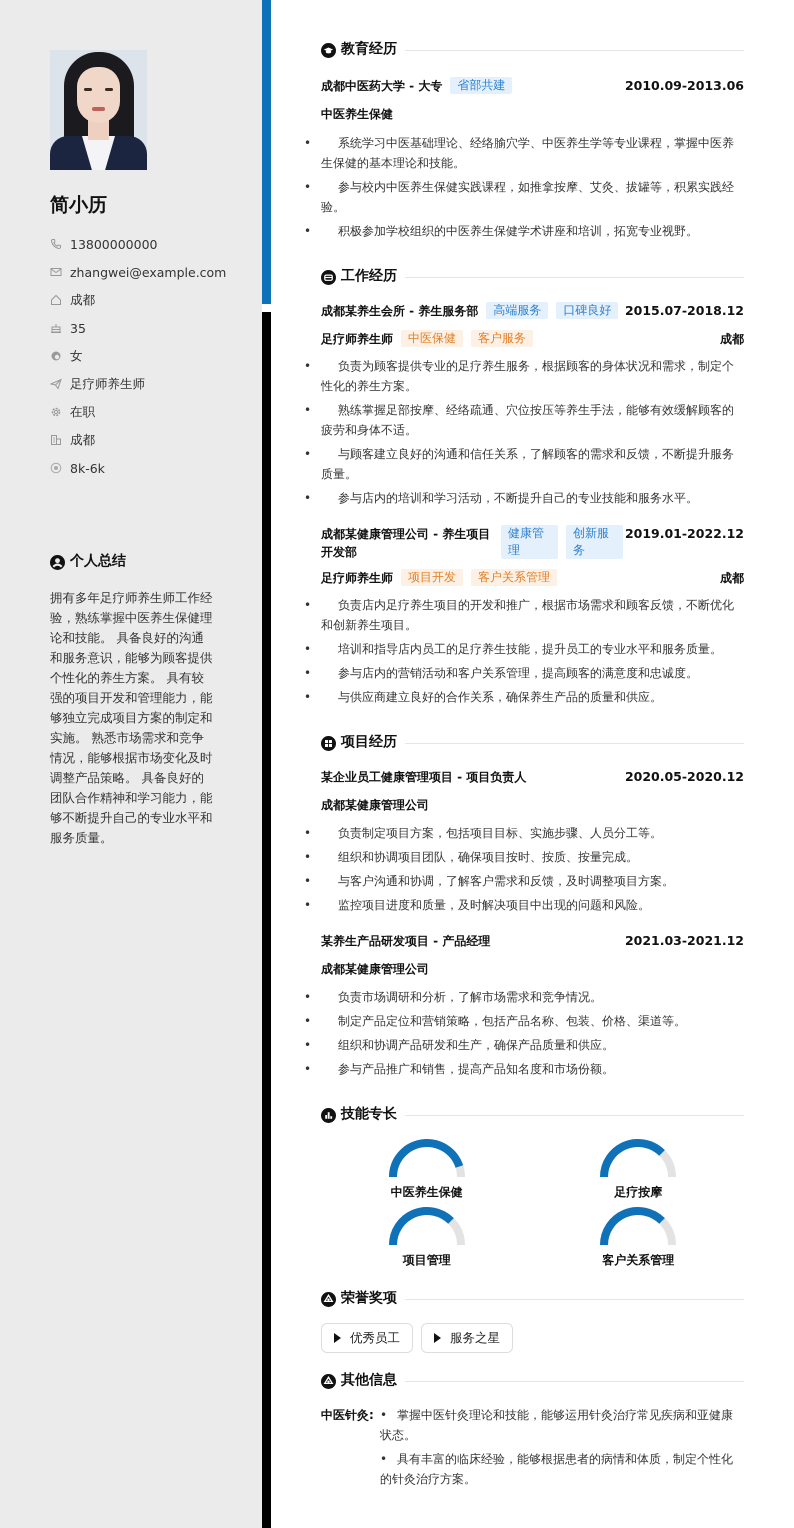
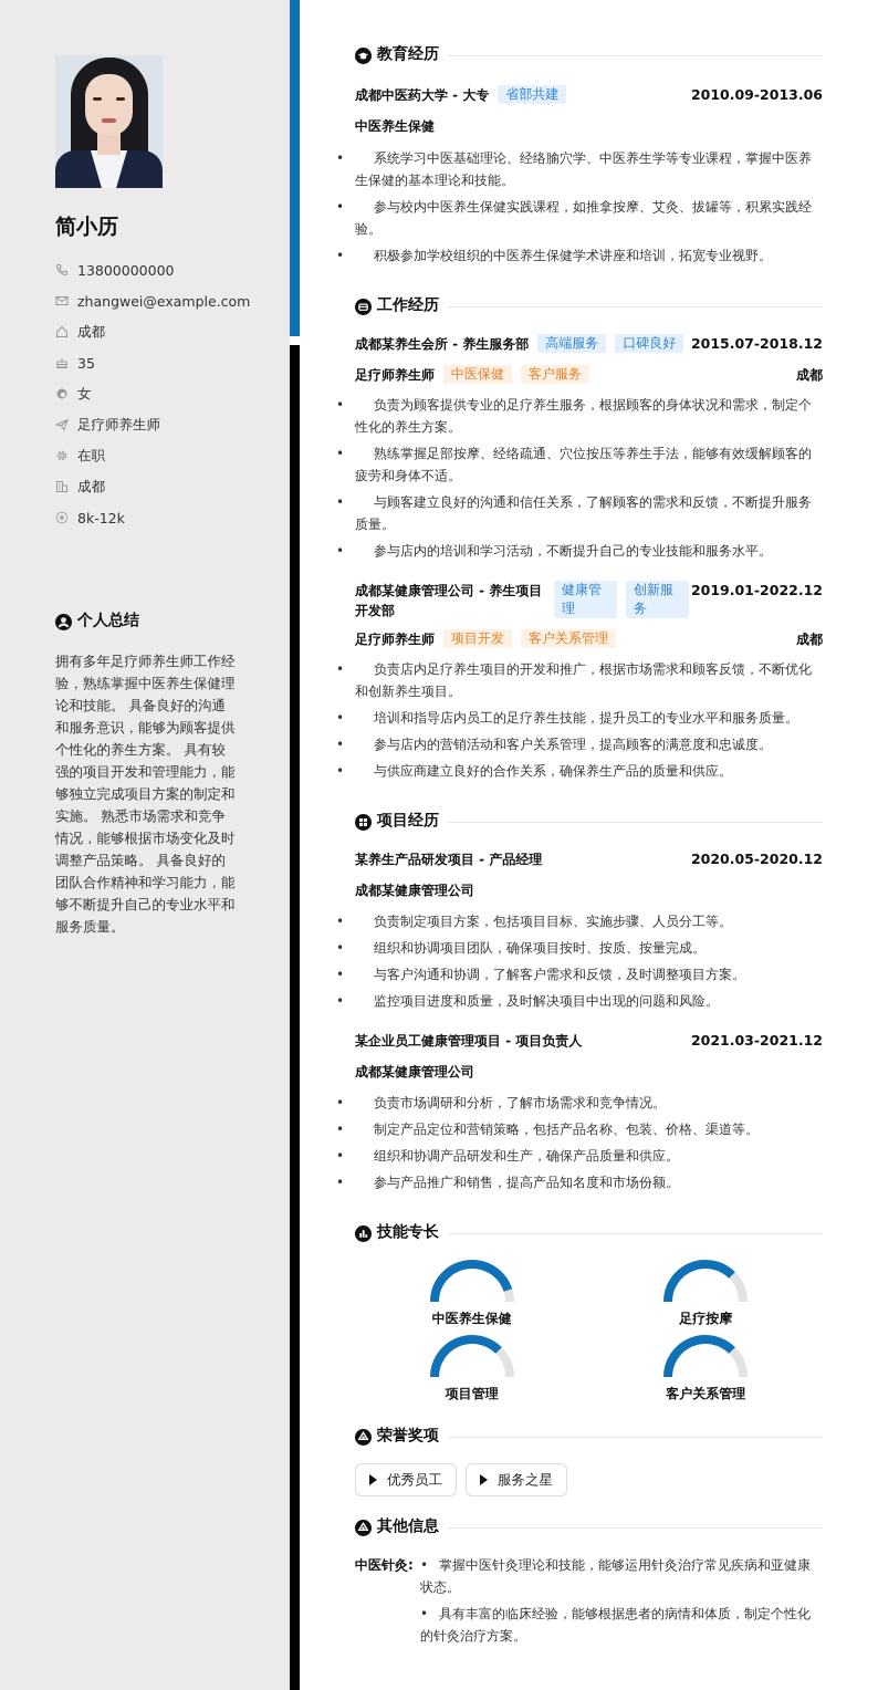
  简小历
  13800000000
  zhangwei@example.com
  成都
  35
  女
  足疗师养生师
  在职
  成都
- 8k-6k
+ 8k-12k
  个人总结
  拥有多年足疗师养生师工作经验，熟练掌握中医养生保健理论和技能。 具备良好的沟通和服务意识，能够为顾客提供个性化的养生方案。 具有较强的项目开发和管理能力，能够独立完成项目方案的制定和实施。 熟悉市场需求和竞争情况，能够根据市场变化及时调整产品策略。 具备良好的团队合作精神和学习能力，能够不断提升自己的专业水平和服务质量。
  教育经历
  成都中医药大学 - 大专
  省部共建
  2010.09-2013.06
  中医养生保健
  系统学习中医基础理论、经络腧穴学、中医养生学等专业课程，掌握中医养生保健的基本理论和技能。
  参与校内中医养生保健实践课程，如推拿按摩、艾灸、拔罐等，积累实践经验。
  积极参加学校组织的中医养生保健学术讲座和培训，拓宽专业视野。
  工作经历
  成都某养生会所 - 养生服务部
  高端服务
  口碑良好
  2015.07-2018.12
  足疗师养生师
  中医保健
  客户服务
  成都
  负责为顾客提供专业的足疗养生服务，根据顾客的身体状况和需求，制定个性化的养生方案。
  熟练掌握足部按摩、经络疏通、穴位按压等养生手法，能够有效缓解顾客的疲劳和身体不适。
  与顾客建立良好的沟通和信任关系，了解顾客的需求和反馈，不断提升服务质量。
  参与店内的培训和学习活动，不断提升自己的专业技能和服务水平。
  成都某健康管理公司 - 养生项目开发部
  健康管理
  创新服务
  2019.01-2022.12
  足疗师养生师
  项目开发
  客户关系管理
  成都
  负责店内足疗养生项目的开发和推广，根据市场需求和顾客反馈，不断优化和创新养生项目。
  培训和指导店内员工的足疗养生技能，提升员工的专业水平和服务质量。
  参与店内的营销活动和客户关系管理，提高顾客的满意度和忠诚度。
  与供应商建立良好的合作关系，确保养生产品的质量和供应。
  项目经历
- 某企业员工健康管理项目 - 项目负责人
+ 某养生产品研发项目 - 产品经理
  2020.05-2020.12
  成都某健康管理公司
  负责制定项目方案，包括项目目标、实施步骤、人员分工等。
  组织和协调项目团队，确保项目按时、按质、按量完成。
  与客户沟通和协调，了解客户需求和反馈，及时调整项目方案。
  监控项目进度和质量，及时解决项目中出现的问题和风险。
- 某养生产品研发项目 - 产品经理
+ 某企业员工健康管理项目 - 项目负责人
  2021.03-2021.12
  成都某健康管理公司
  负责市场调研和分析，了解市场需求和竞争情况。
  制定产品定位和营销策略，包括产品名称、包装、价格、渠道等。
  组织和协调产品研发和生产，确保产品质量和供应。
  参与产品推广和销售，提高产品知名度和市场份额。
  技能专长
  中医养生保健
  足疗按摩
  项目管理
  客户关系管理
  荣誉奖项
  优秀员工
  服务之星
  其他信息
  中医针灸:
  掌握中医针灸理论和技能，能够运用针灸治疗常见疾病和亚健康状态。
  具有丰富的临床经验，能够根据患者的病情和体质，制定个性化的针灸治疗方案。
